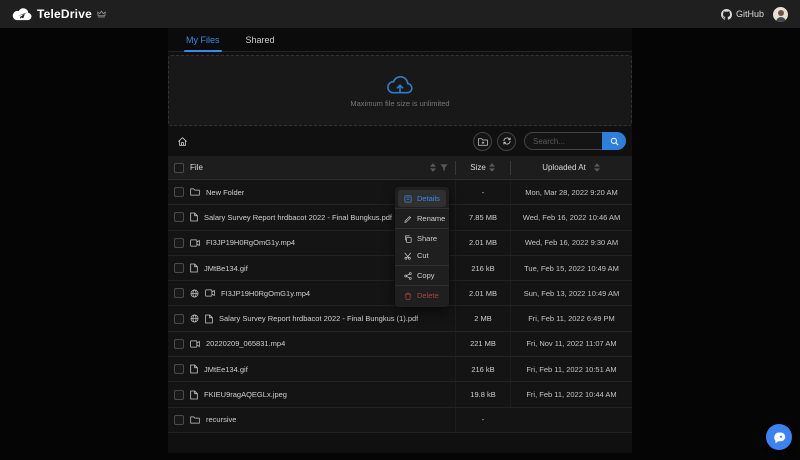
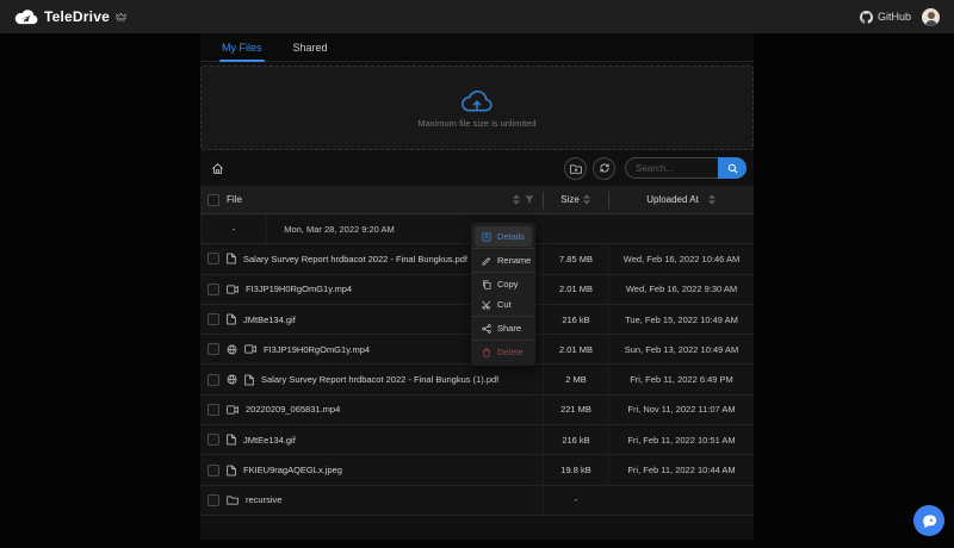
  TeleDrive
  GitHub
  My Files
  Shared
  Maximum file size is unlimited
  Search...
  File
  Size
  Uploaded At
- New Folder
  -
  Mon, Mar 28, 2022 9:20 AM
  Salary Survey Report hrdbacot 2022 - Final Bungkus.pdf
  7.85 MB
  Wed, Feb 16, 2022 10:46 AM
  FI3JP19H0RgOmG1y.mp4
  2.01 MB
  Wed, Feb 16, 2022 9:30 AM
  JMtBe134.gif
  216 kB
  Tue, Feb 15, 2022 10:49 AM
  FI3JP19H0RgOmG1y.mp4
  2.01 MB
  Sun, Feb 13, 2022 10:49 AM
  Salary Survey Report hrdbacot 2022 - Final Bungkus (1).pdf
  2 MB
  Fri, Feb 11, 2022 6:49 PM
  20220209_065831.mp4
  221 MB
  Fri, Nov 11, 2022 11:07 AM
  JMtEe134.gif
  216 kB
  Fri, Feb 11, 2022 10:51 AM
  FKIEU9ragAQEGLx.jpeg
  19.8 kB
  Fri, Feb 11, 2022 10:44 AM
  recursive
  -
  Details
  Rename
- Share
+ Copy
  Cut
- Copy
+ Share
  Delete
